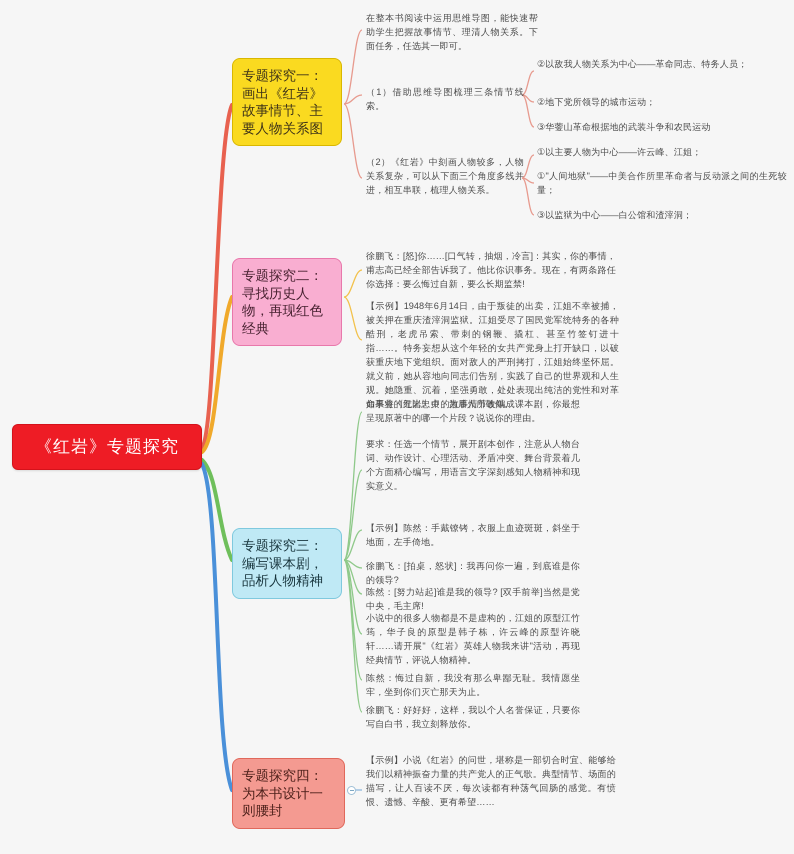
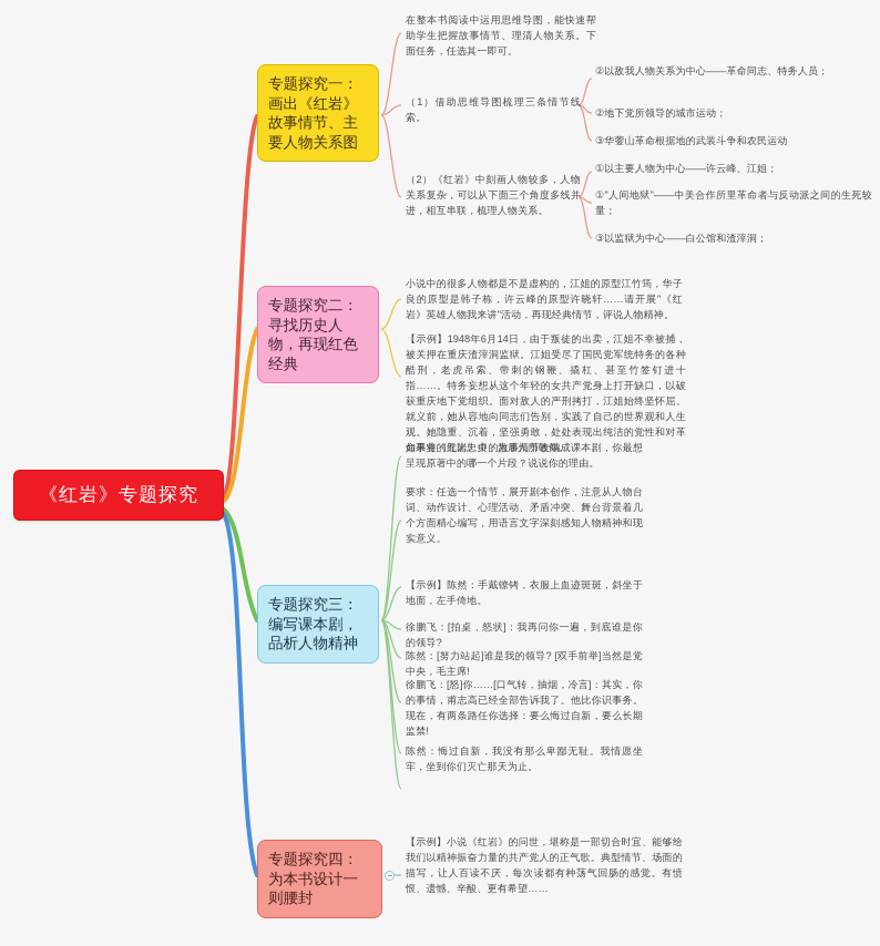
  《红岩》专题探究
  专题探究一：
  画出《红岩》故事情节、主要人物关系图
  在整本书阅读中运用思维导图，能快速帮助学生把握故事情节、理清人物关系。下面任务，任选其一即可。
  （1）借助思维导图梳理三条情节线索。
  ②以敌我人物关系为中心——革命同志、特务人员；
  ②地下党所领导的城市运动；
  ③华蓥山革命根据地的武装斗争和农民运动
  （2）《红岩》中刻画人物较多，人物关系复杂，可以从下面三个角度多线并进，相互串联，梳理人物关系。
  ①以主要人物为中心——许云峰、江姐；
  ①"人间地狱"——中美合作所里革命者与反动派之间的生死较量；
  ③以监狱为中心——白公馆和渣滓洞；
  专题探究二：寻找历史人物，再现红色经典
- 徐鹏飞：[怒]你……[口气转，抽烟，冷言]：其实，你的事情，甫志高已经全部告诉我了。他比你识事务。现在，有两条路任你选择：要么悔过自新，要么长期监禁!
+ 小说中的很多人物都是不是虚构的，江姐的原型江竹筠，华子良的原型是韩子栋，许云峰的原型许晓轩……请开展"《红岩》英雄人物我来讲"活动，再现经典情节，评说人物精神。
  【示例】1948年6月14日，由于叛徒的出卖，江姐不幸被捕，被关押在重庆渣滓洞监狱。江姐受尽了国民党军统特务的各种酷刑，老虎吊索、带刺的钢鞭、撬杠、甚至竹签钉进十指……。特务妄想从这个年轻的女共产党身上打开缺口，以破获重庆地下党组织。面对敌人的严刑拷打，江姐始终坚怀屈。就义前，她从容地向同志们告别，实践了自己的世界观和人生观。她隐重、沉着，坚强勇敢，处处表现出纯洁的党性和对革命事业的无比忠贞，为后人所敬仰。
  专题探究三：编写课本剧，品析人物精神
  如果将《红岩》中的故事情节改编成课本剧，你最想呈现原著中的哪一个片段？说说你的理由。
  要求：任选一个情节，展开剧本创作，注意从人物台词、动作设计、心理活动、矛盾冲突、舞台背景着几个方面精心编写，用语言文字深刻感知人物精神和现实意义。
  【示例】陈然：手戴镣铐，衣服上血迹斑斑，斜坐于地面，左手倚地。
  徐鹏飞：[拍桌，怒状]：我再问你一遍，到底谁是你的领导?
  陈然：[努力站起]谁是我的领导? [双手前举]当然是党中央，毛主席!
- 小说中的很多人物都是不是虚构的，江姐的原型江竹筠，华子良的原型是韩子栋，许云峰的原型许晓轩……请开展"《红岩》英雄人物我来讲"活动，再现经典情节，评说人物精神。
+ 徐鹏飞：[怒]你……[口气转，抽烟，冷言]：其实，你的事情，甫志高已经全部告诉我了。他比你识事务。现在，有两条路任你选择：要么悔过自新，要么长期监禁!
  陈然：悔过自新，我没有那么卑鄙无耻。我情愿坐牢，坐到你们灭亡那天为止。
- 徐鹏飞：好好好，这样，我以个人名誉保证，只要你写自白书，我立刻释放你。
  专题探究四：为本书设计一则腰封
  【示例】小说《红岩》的问世，堪称是一部切合时宜、能够给我们以精神振奋力量的共产党人的正气歌。典型情节、场面的描写，让人百读不厌，每次读都有种荡气回肠的感觉。有愤恨、遗憾、辛酸、更有希望……
